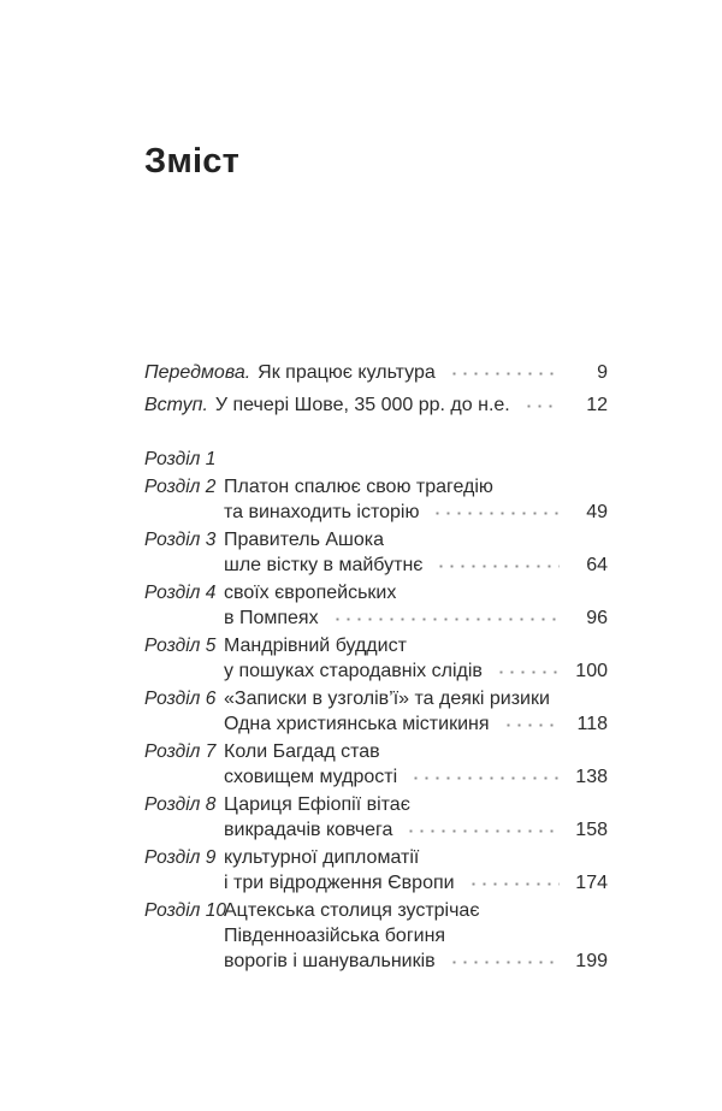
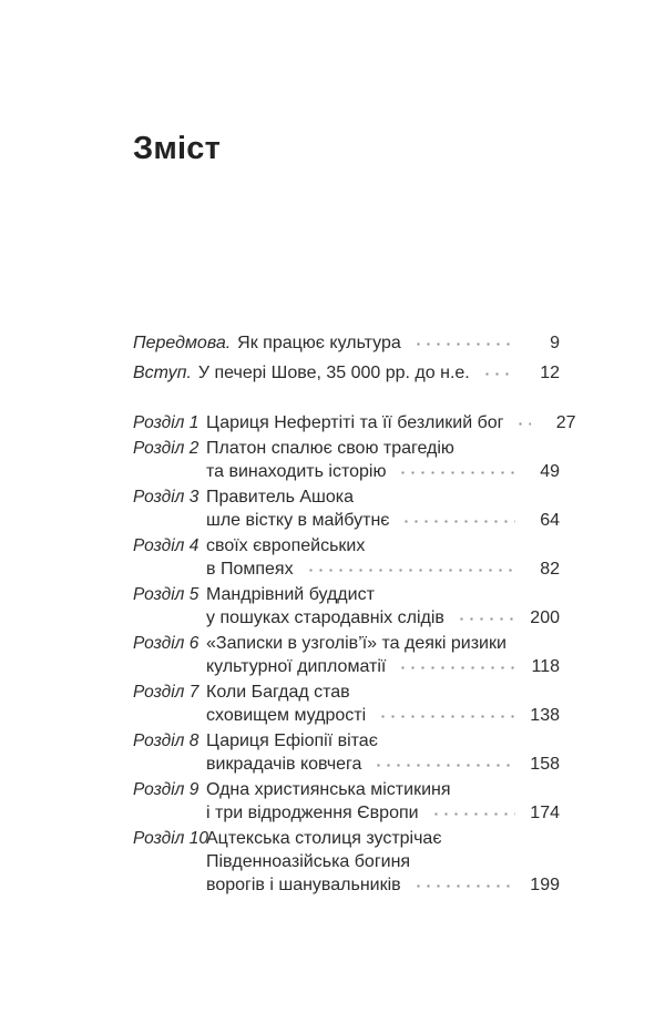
  Зміст
  Передмова.
  Як працює культура
  9
  Вступ.
  У печері Шове, 35 000 рр. до н.е.
  12
  Розділ 1
+ Цариця Нефертіті та її безликий бог
+ 27
  Розділ 2
  Платон спалює свою трагедію
  та винаходить історію
  49
  Розділ 3
  Правитель Ашока
  шле вістку в майбутнє
  64
  Розділ 4
  своїх європейських
  в Помпеях
- 96
+ 82
  Розділ 5
  Мандрівний буддист
  у пошуках стародавніх слідів
- 100
+ 200
  Розділ 6
  «Записки в узголів’ї» та деякі ризики
- Одна християнська містикиня
+ культурної дипломатії
  118
  Розділ 7
  Коли Багдад став
  сховищем мудрості
  138
  Розділ 8
  Цариця Ефіопії вітає
  викрадачів ковчега
  158
  Розділ 9
- культурної дипломатії
+ Одна християнська містикиня
  і три відродження Європи
  174
  Розділ 10
  Ацтекська столиця зустрічає
  Південноазійська богиня
  ворогів і шанувальників
  199
